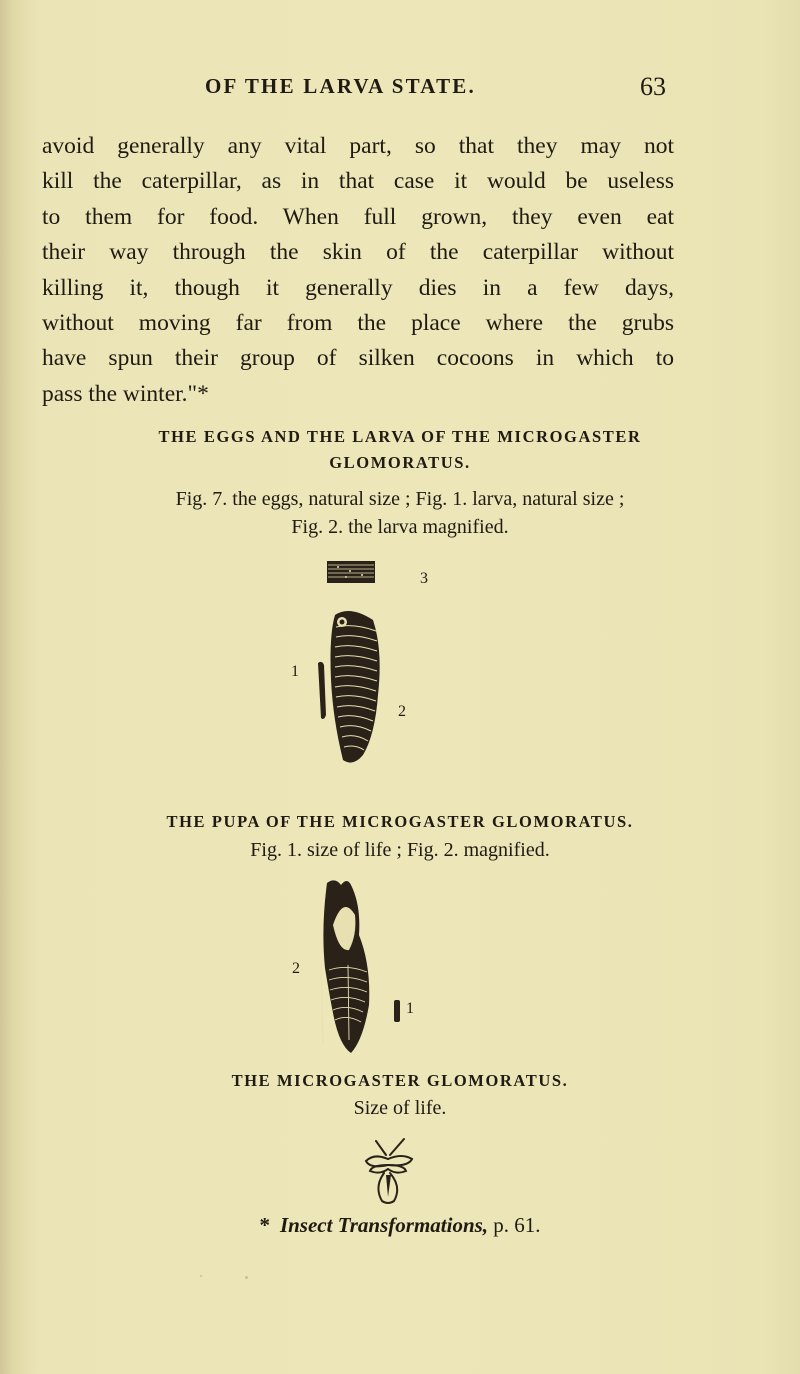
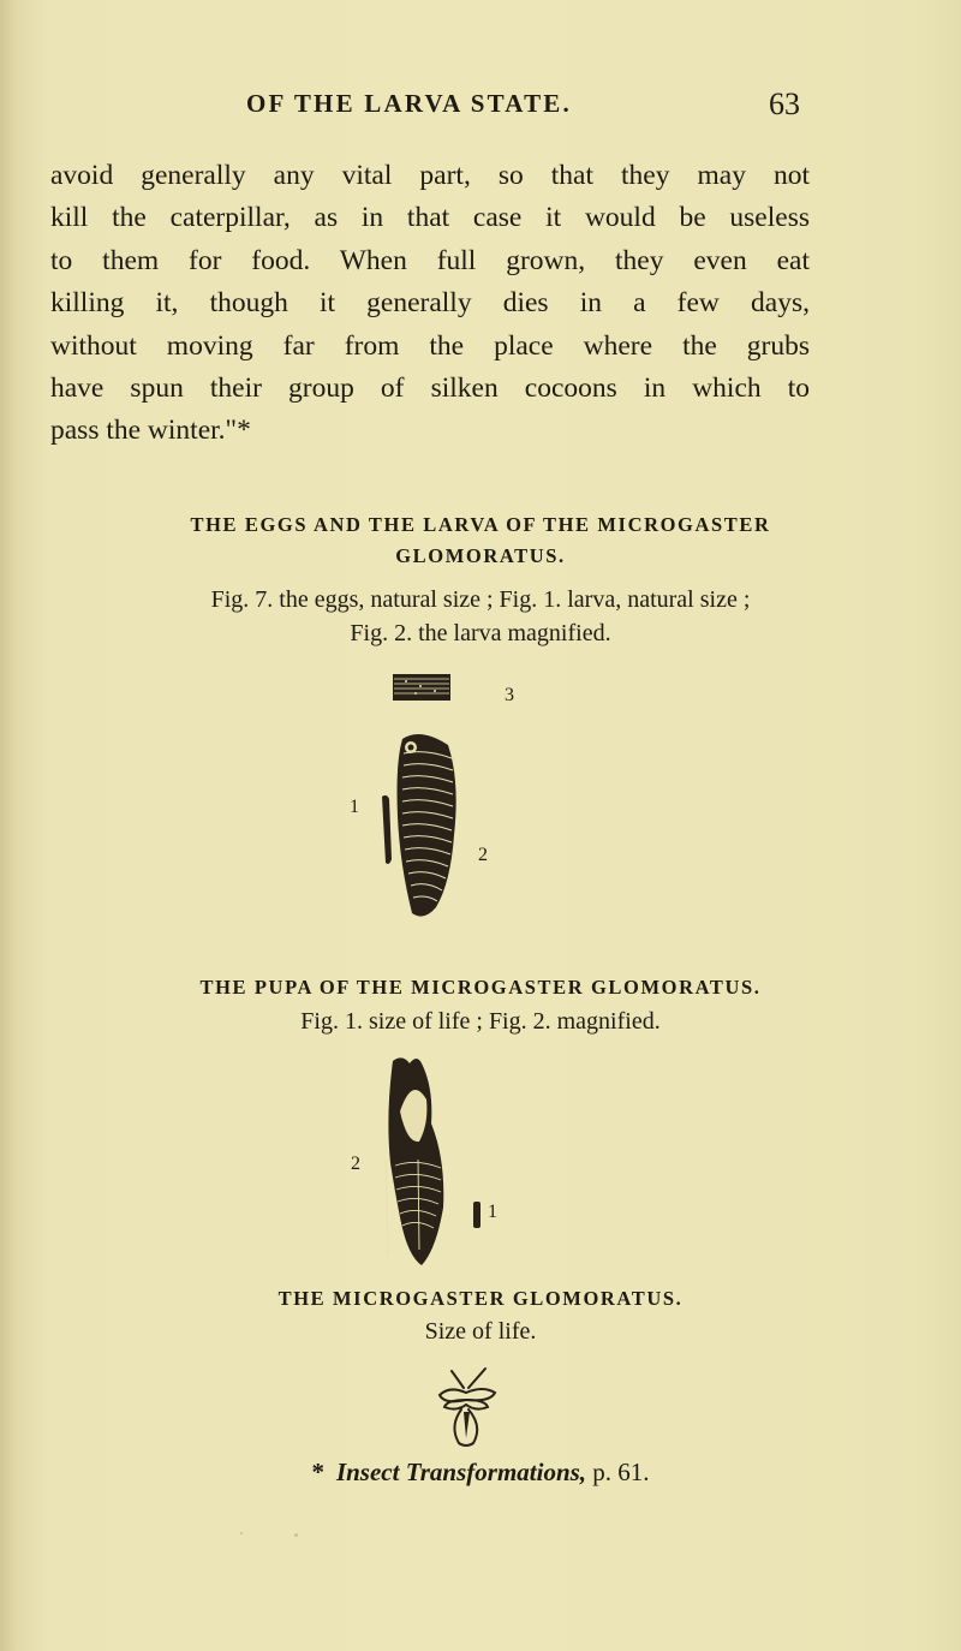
  OF THE LARVA STATE.
  63
  avoid generally any vital part, so that they may not
  kill the caterpillar, as in that case it would be useless
  to them for food. When full grown, they even eat
- their way through the skin of the caterpillar without
  killing it, though it generally dies in a few days,
  without moving far from the place where the grubs
  have spun their group of silken cocoons in which to
  pass the winter."*
  THE EGGS AND THE LARVA OF THE MICROGASTER
  GLOMORATUS.
  Fig. 7. the eggs, natural size ; Fig. 1. larva, natural size ;
  Fig. 2. the larva magnified.
  3
  1
  2
  THE PUPA OF THE MICROGASTER GLOMORATUS.
  Fig. 1. size of life ; Fig. 2. magnified.
  2
  1
  THE MICROGASTER GLOMORATUS.
  Size of life.
  * Insect Transformations, p. 61.
